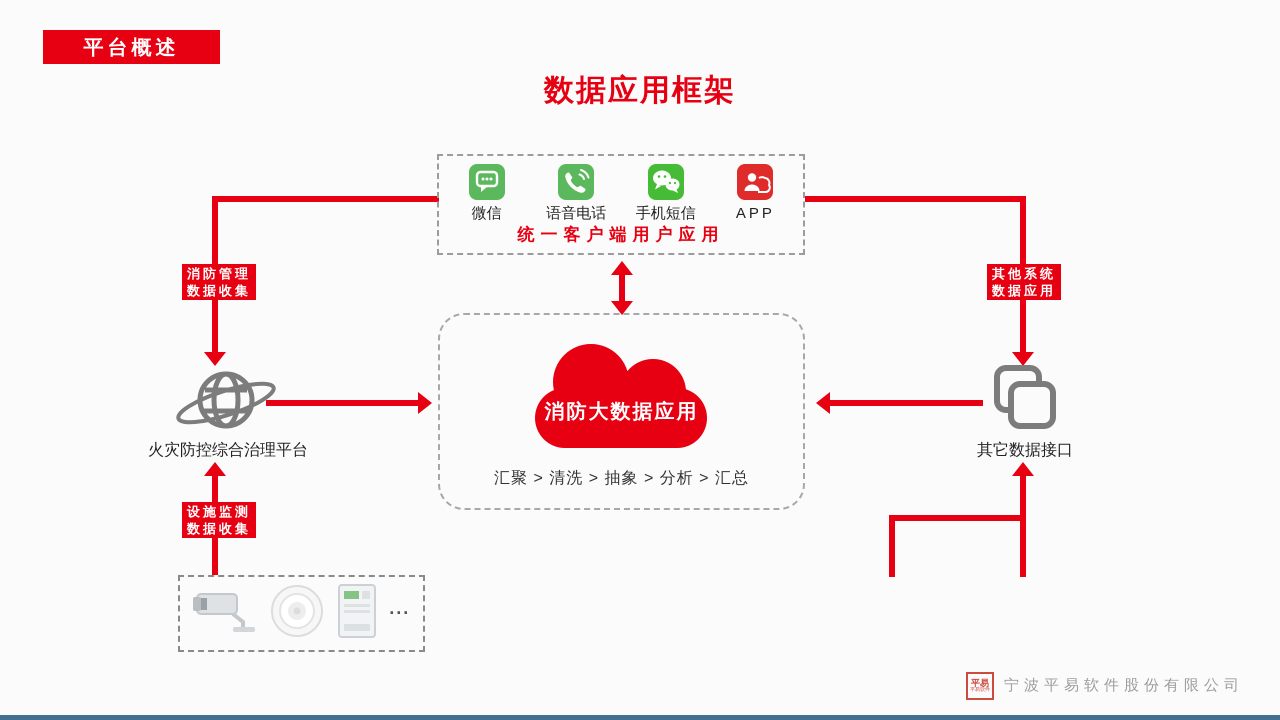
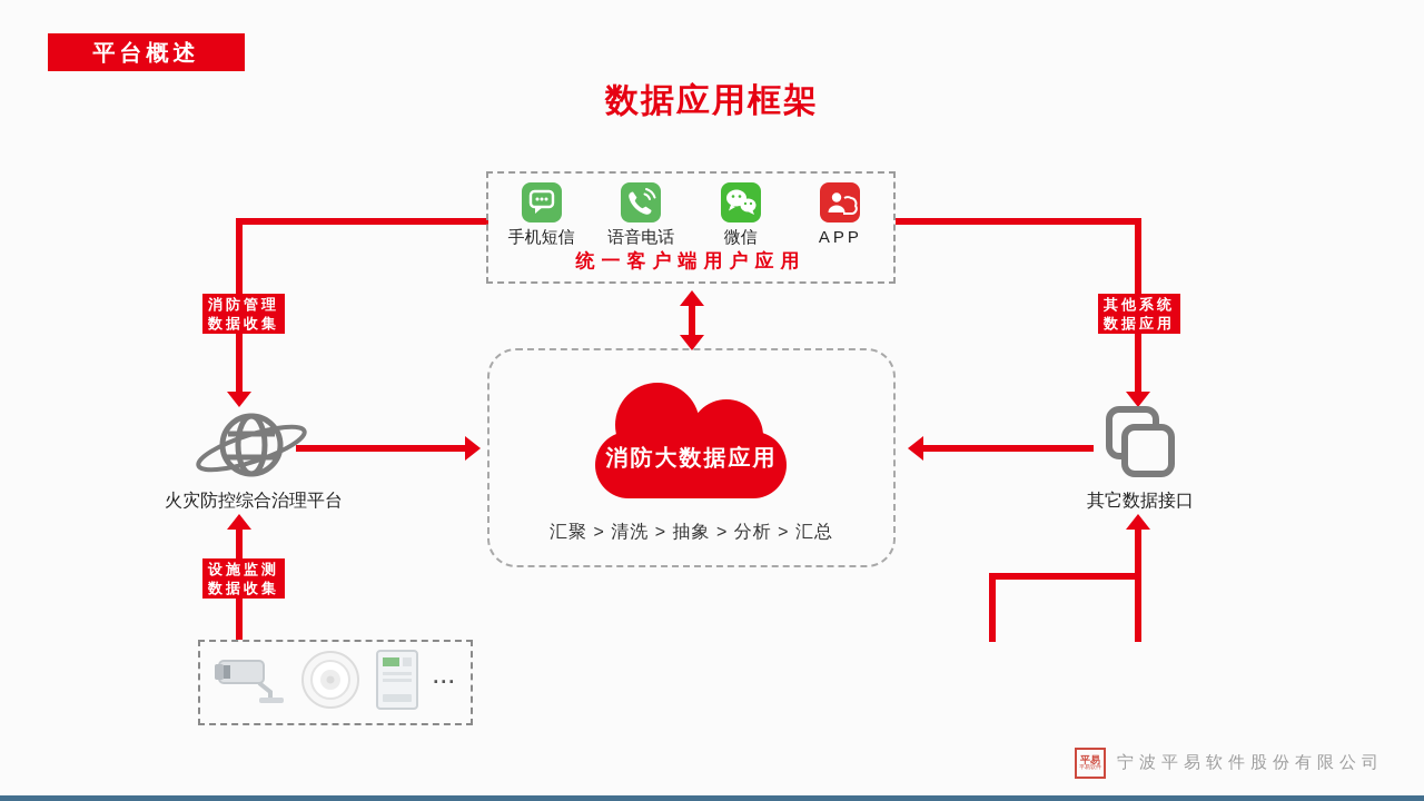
  平台概述
  数据应用框架
  消防管理
  数据收集
  其他系统
  数据应用
  设施监测
  数据收集
- 微信
+ 手机短信
  语音电话
- 手机短信
+ 微信
  APP
  统一客户端用户应用
  消防大数据应用
  汇聚 > 清洗 > 抽象 > 分析 > 汇总
  火灾防控综合治理平台
  其它数据接口
  ···
  平易
  宁波平易软件股份有限公司
